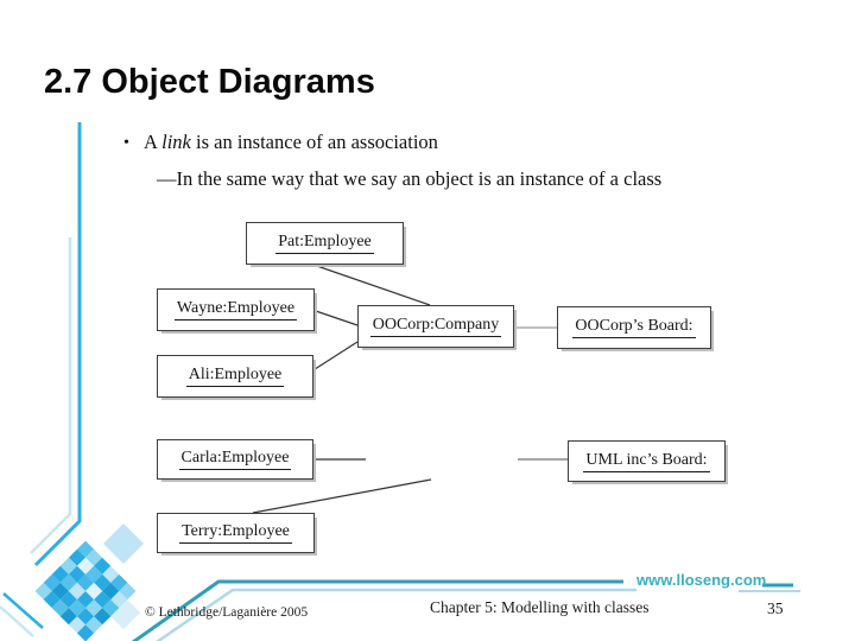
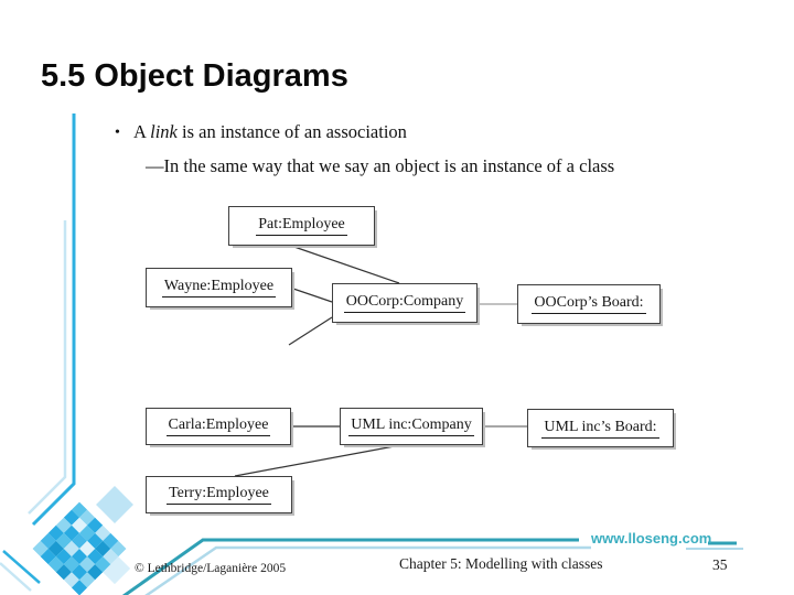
- 2.7 Object Diagrams
+ 5.5 Object Diagrams
  • A link is an instance of an association
  —In the same way that we say an object is an instance of a class
  Pat:Employee
  Wayne:Employee
  OOCorp:Company
  OOCorp’s Board:
- Ali:Employee
  Carla:Employee
+ UML inc:Company
  UML inc’s Board:
  Terry:Employee
  www.lloseng.com
  © Lethbridge/Laganière 2005
  Chapter 5: Modelling with classes
  35
